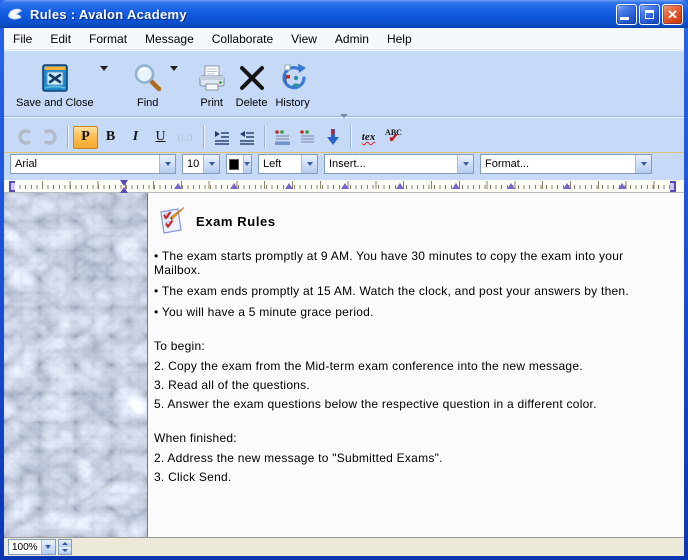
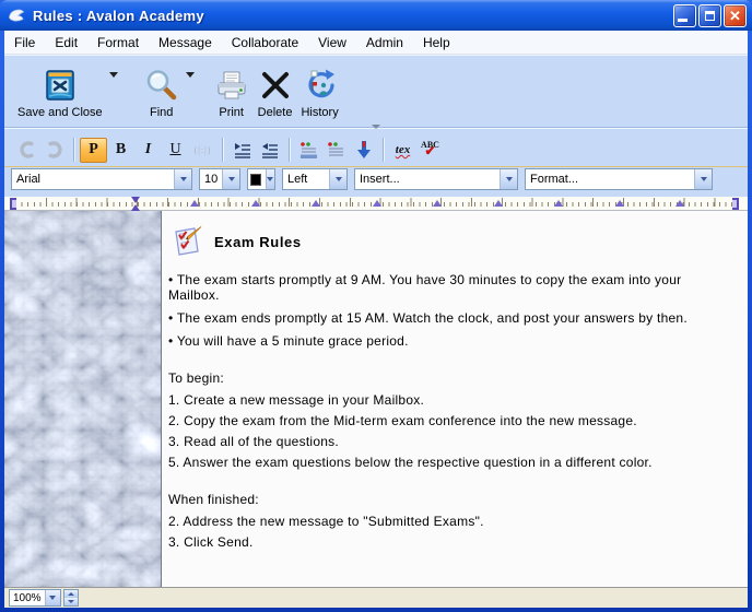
  Rules : Avalon Academy
  ✕
  File
  Edit
  Format
  Message
  Collaborate
  View
  Admin
  Help
  Save and Close
  Find
  Print
  Delete
  History
  P
  B
  I
  U
  (|:|)
  tex
  ABC
  ✔
  Arial
  10
  Left
  Insert...
  Format...
  Exam Rules
  • The exam starts promptly at 9 AM. You have 30 minutes to copy the exam into your Mailbox.
  • The exam ends promptly at 15 AM. Watch the clock, and post your answers by then.
  • You will have a 5 minute grace period.
  To begin:
+ 1. Create a new message in your Mailbox.
  2. Copy the exam from the Mid-term exam conference into the new message.
  3. Read all of the questions.
  5. Answer the exam questions below the respective question in a different color.
  When finished:
  2. Address the new message to "Submitted Exams".
  3. Click Send.
  100%
